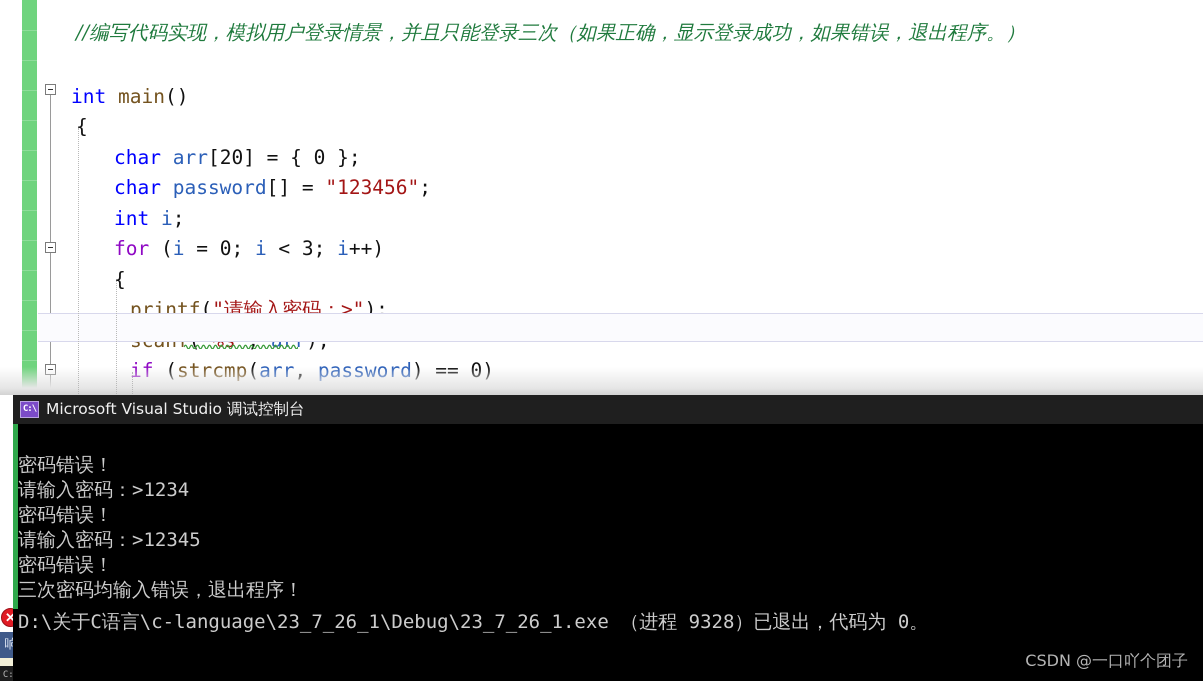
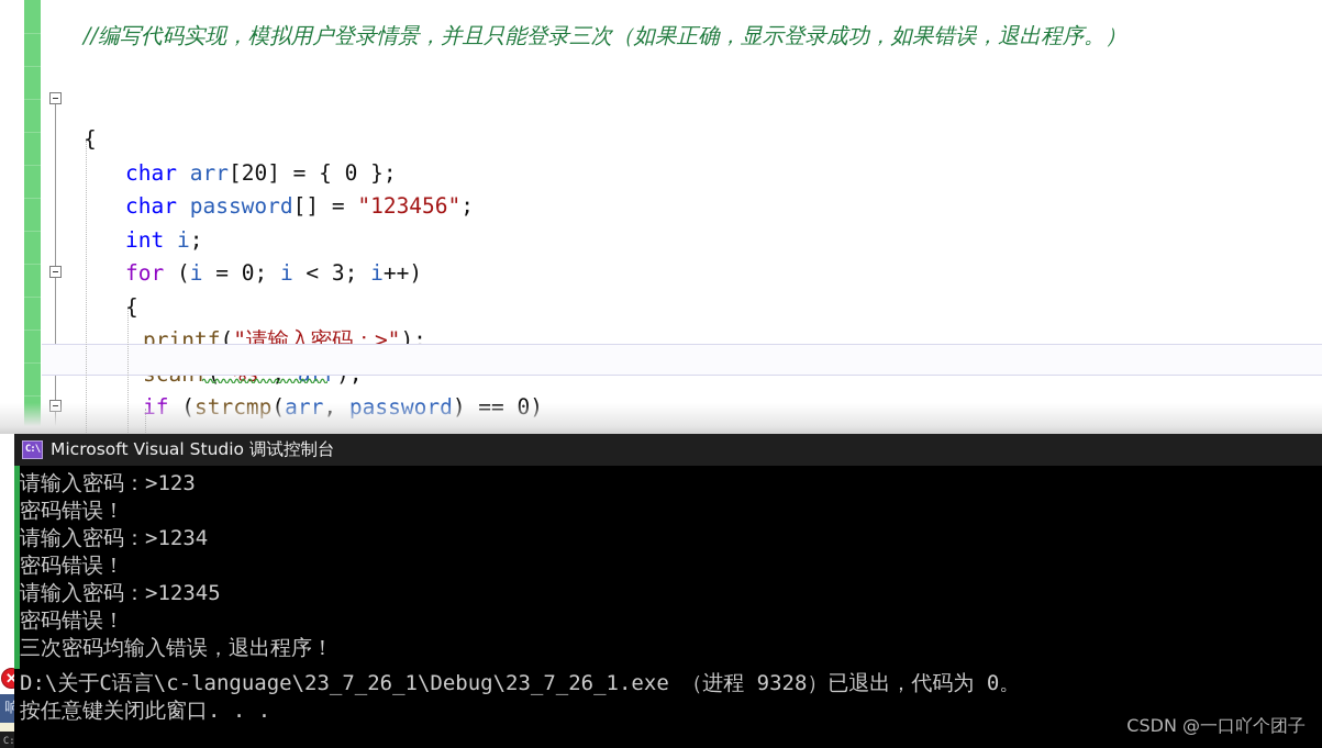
  //编写代码实现，模拟用户登录情景，并且只能登录三次（如果正确，显示登录成功，如果错误，退出程序。）
- int main()
  {
  char arr[20] = { 0 };
  char password[] = "123456";
  int i;
  for (i = 0; i < 3; i++)
  {
  printf("请输入密码：>");
  ✕
  响
  C:\
  Microsoft Visual Studio 调试控制台
+ 请输入密码：>123
  密码错误！
  请输入密码：>1234
  密码错误！
  请输入密码：>12345
  密码错误！
  三次密码均输入错误，退出程序！
  D:\关于C语言\c-language\23_7_26_1\Debug\23_7_26_1.exe （进程 9328）已退出，代码为 0。
+ 按任意键关闭此窗口. . .
  CSDN @一口吖个团子
